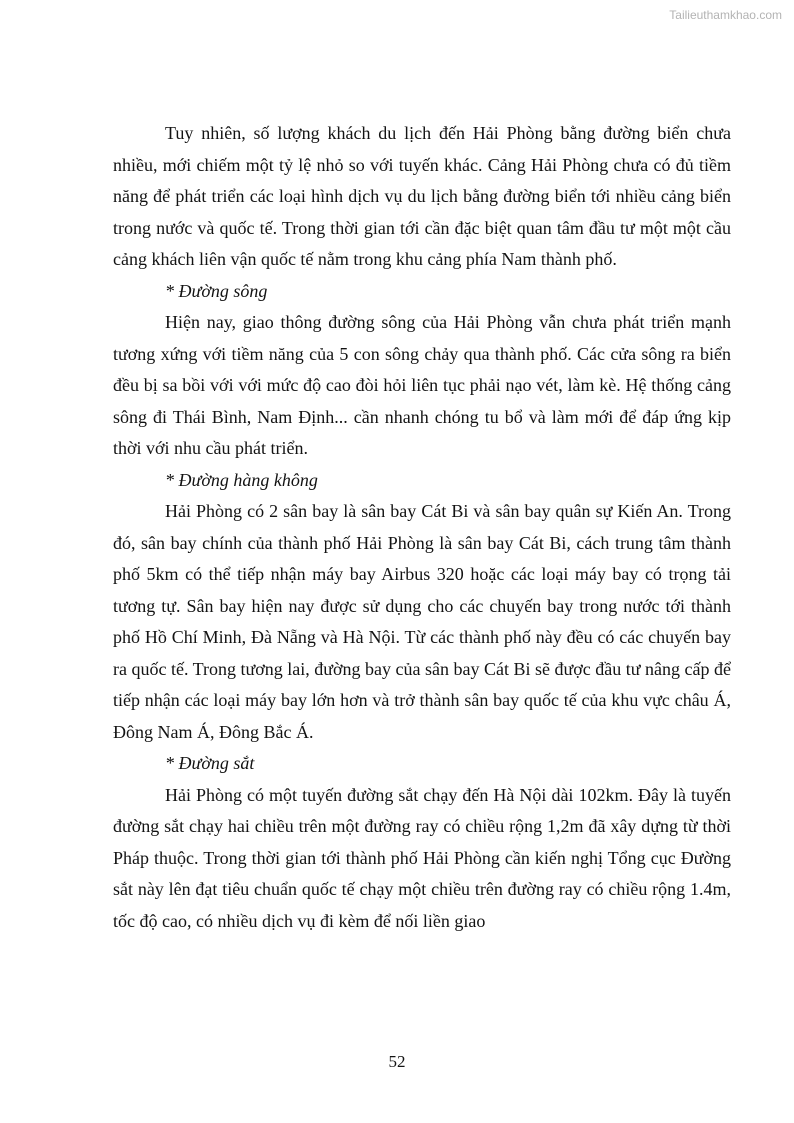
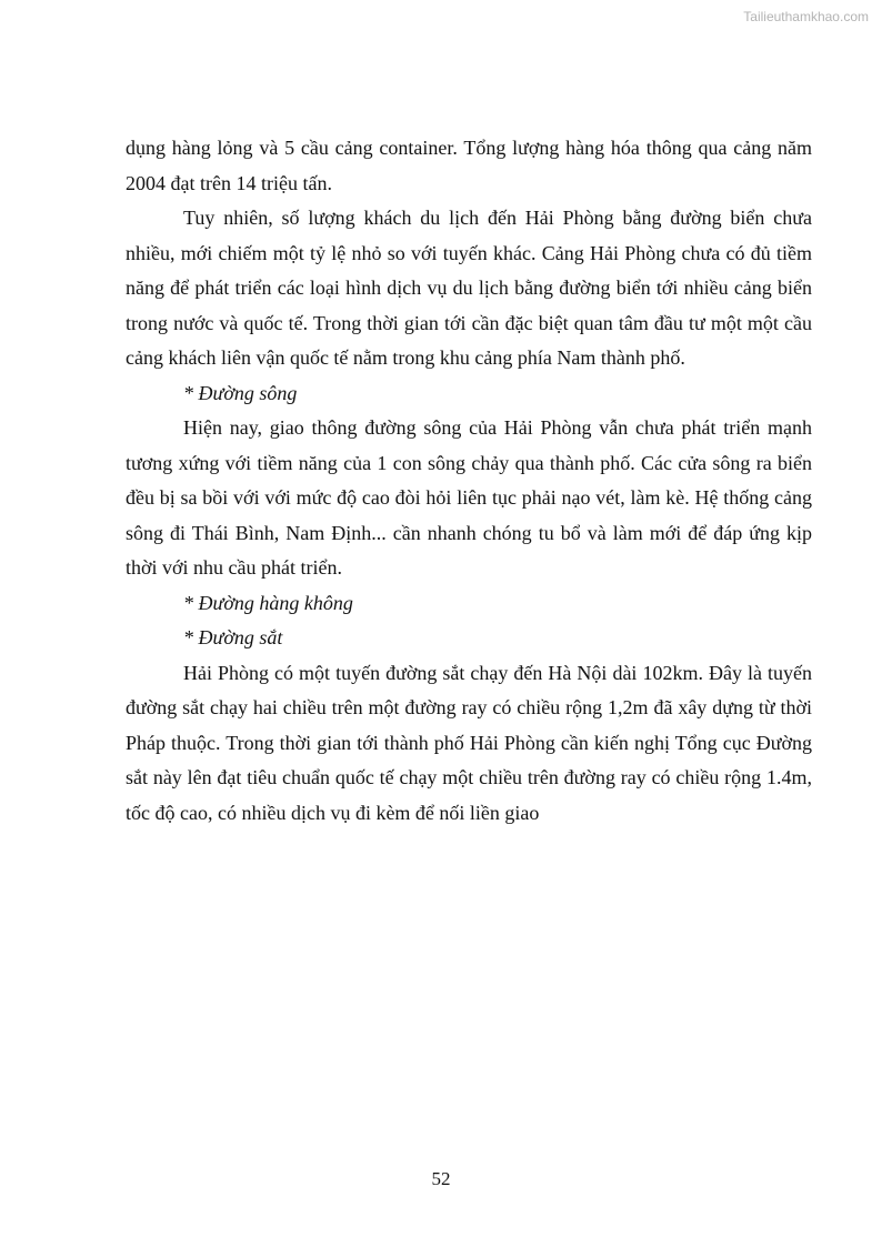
  Tailieuthamkhao.com
+ dụng hàng lỏng và 5 cầu cảng container. Tổng lượng hàng hóa thông qua cảng năm 2004 đạt trên 14 triệu tấn.
  Tuy nhiên, số lượng khách du lịch đến Hải Phòng bằng đường biển chưa nhiều, mới chiếm một tỷ lệ nhỏ so với tuyến khác. Cảng Hải Phòng chưa có đủ tiềm năng để phát triển các loại hình dịch vụ du lịch bằng đường biển tới nhiều cảng biển trong nước và quốc tế. Trong thời gian tới cần đặc biệt quan tâm đầu tư một một cầu cảng khách liên vận quốc tế nằm trong khu cảng phía Nam thành phố.
  * Đường sông
- Hiện nay, giao thông đường sông của Hải Phòng vẫn chưa phát triển mạnh tương xứng với tiềm năng của 5 con sông chảy qua thành phố. Các cửa sông ra biển đều bị sa bồi với với mức độ cao đòi hỏi liên tục phải nạo vét, làm kè. Hệ thống cảng sông đi Thái Bình, Nam Định... cần nhanh chóng tu bổ và làm mới để đáp ứng kịp thời với nhu cầu phát triển.
+ Hiện nay, giao thông đường sông của Hải Phòng vẫn chưa phát triển mạnh tương xứng với tiềm năng của 1 con sông chảy qua thành phố. Các cửa sông ra biển đều bị sa bồi với với mức độ cao đòi hỏi liên tục phải nạo vét, làm kè. Hệ thống cảng sông đi Thái Bình, Nam Định... cần nhanh chóng tu bổ và làm mới để đáp ứng kịp thời với nhu cầu phát triển.
  * Đường hàng không
- Hải Phòng có 2 sân bay là sân bay Cát Bi và sân bay quân sự Kiến An. Trong đó, sân bay chính của thành phố Hải Phòng là sân bay Cát Bi, cách trung tâm thành phố 5km có thể tiếp nhận máy bay Airbus 320 hoặc các loại máy bay có trọng tải tương tự. Sân bay hiện nay được sử dụng cho các chuyến bay trong nước tới thành phố Hồ Chí Minh, Đà Nẵng và Hà Nội. Từ các thành phố này đều có các chuyến bay ra quốc tế. Trong tương lai, đường bay của sân bay Cát Bi sẽ được đầu tư nâng cấp để tiếp nhận các loại máy bay lớn hơn và trở thành sân bay quốc tế của khu vực châu Á, Đông Nam Á, Đông Bắc Á.
  * Đường sắt
  Hải Phòng có một tuyến đường sắt chạy đến Hà Nội dài 102km. Đây là tuyến đường sắt chạy hai chiều trên một đường ray có chiều rộng 1,2m đã xây dựng từ thời Pháp thuộc. Trong thời gian tới thành phố Hải Phòng cần kiến nghị Tổng cục Đường sắt này lên đạt tiêu chuẩn quốc tế chạy một chiều trên đường ray có chiều rộng 1.4m, tốc độ cao, có nhiều dịch vụ đi kèm để nối liền giao
  52
